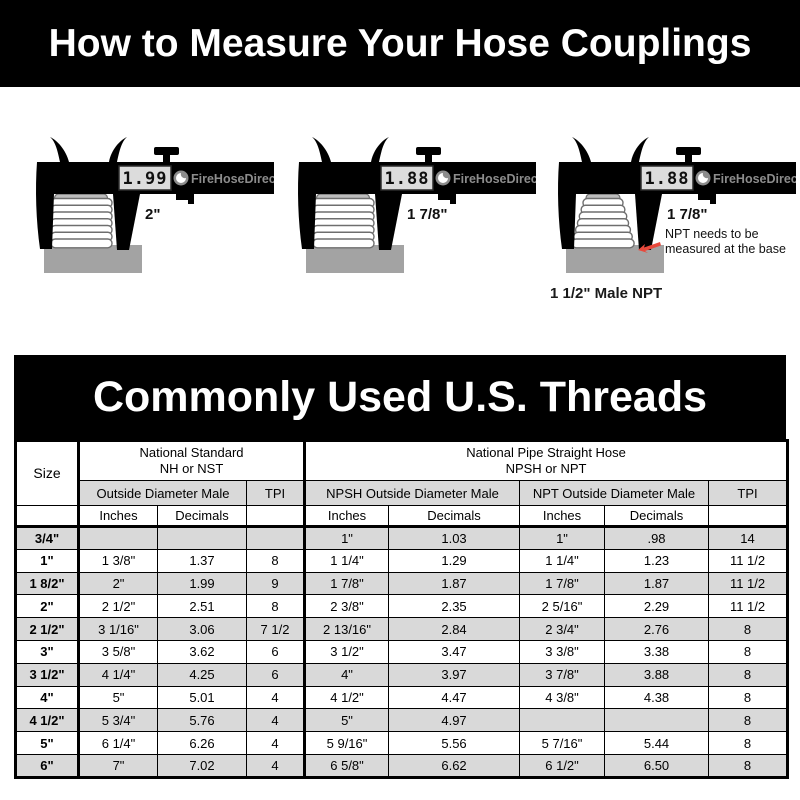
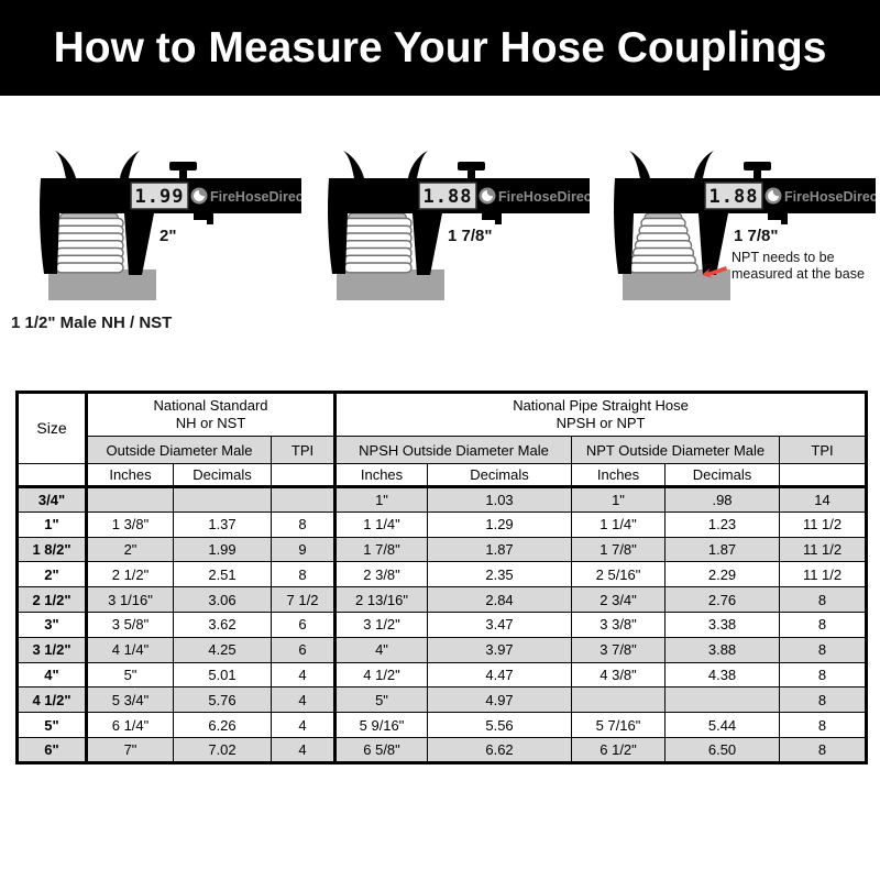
  How to Measure Your Hose Couplings
  1.99
  FireHoseDirec
  2"
+ 1 1/2" Male NH / NST
  1.88
  FireHoseDirec
  1 7/8"
  1.88
  FireHoseDirec
  1 7/8"
  NPT needs to be
  measured at the base
- 1 1/2" Male NPT
- Commonly Used U.S. Threads
  Size	National Standard NH or NST	National Pipe Straight Hose NPSH or NPT
  Outside Diameter Male	TPI	NPSH Outside Diameter Male	NPT Outside Diameter Male	TPI
  	Inches	Decimals		Inches	Decimals	Inches	Decimals
  3/4"				1"	1.03	1"	.98	14
  1"	1 3/8"	1.37	8	1 1/4"	1.29	1 1/4"	1.23	11 1/2
  1 8/2"	2"	1.99	9	1 7/8"	1.87	1 7/8"	1.87	11 1/2
  2"	2 1/2"	2.51	8	2 3/8"	2.35	2 5/16"	2.29	11 1/2
  2 1/2"	3 1/16"	3.06	7 1/2	2 13/16"	2.84	2 3/4"	2.76	8
  3"	3 5/8"	3.62	6	3 1/2"	3.47	3 3/8"	3.38	8
  3 1/2"	4 1/4"	4.25	6	4"	3.97	3 7/8"	3.88	8
  4"	5"	5.01	4	4 1/2"	4.47	4 3/8"	4.38	8
  4 1/2"	5 3/4"	5.76	4	5"	4.97			8
  5"	6 1/4"	6.26	4	5 9/16"	5.56	5 7/16"	5.44	8
  6"	7"	7.02	4	6 5/8"	6.62	6 1/2"	6.50	8
